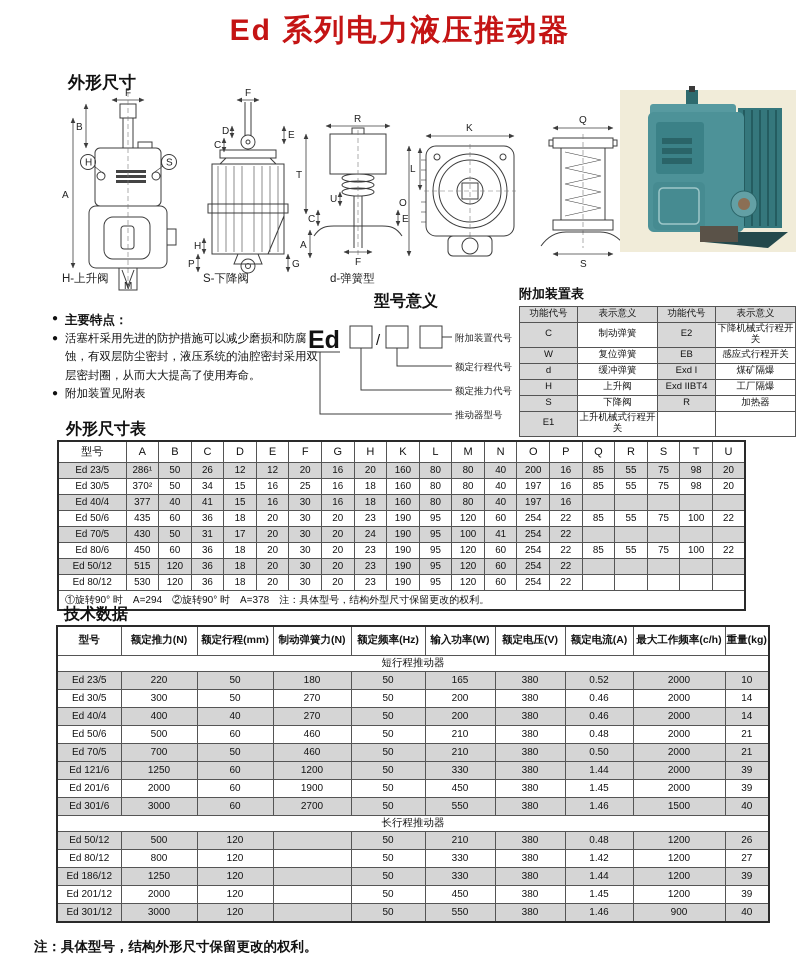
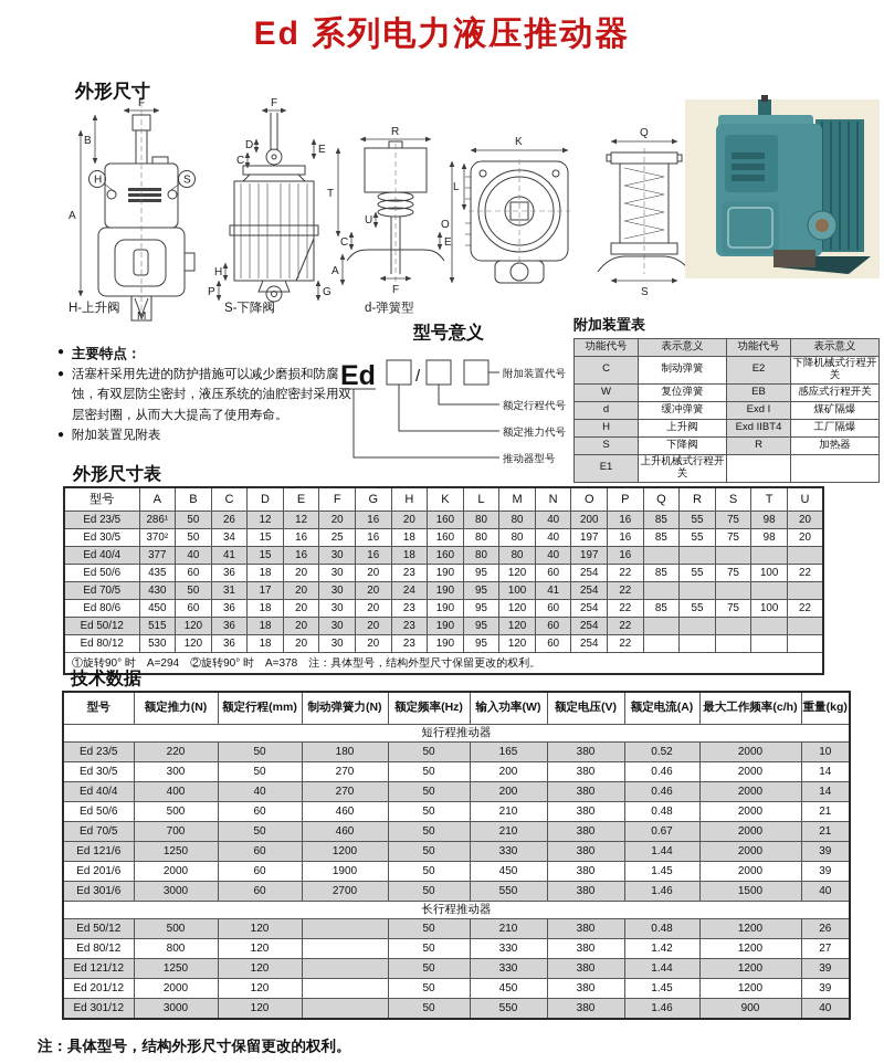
  Ed 系列电力液压推动器
  外形尺寸
  B
  A
  H
  S
  M
  F
  D
  C
  E
  H
  P
  G
  R
  T
  U
  C
  A
  E
  F
  K
  L
  O
  Q
  S
  H-上升阀
  S-下降阀
  d-弹簧型
  ●
  主要特点：
  ●
  活塞杆采用先进的防护措施可以减少磨损和防腐蚀，有双层防尘密封，液压系统的油腔密封采用双层密封圈，从而大大提高了使用寿命。
  ●
  附加装置见附表
  型号意义
  Ed
  /
  附加装置代号
  额定行程代号
  额定推力代号
  推动器型号
  附加装置表
  功能代号	表示意义	功能代号	表示意义
  C	制动弹簧	E2	下降机械式行程开关
  W	复位弹簧	EB	感应式行程开关
  d	缓冲弹簧	Exd I	煤矿隔爆
  H	上升阀	Exd IIBT4	工厂隔爆
  S	下降阀	R	加热器
  E1	上升机械式行程开关
  外形尺寸表
  型号	A	B	C	D	E	F	G	H	K	L	M	N	O	P	Q	R	S	T	U
  Ed 23/5	286¹	50	26	12	12	20	16	20	160	80	80	40	200	16	85	55	75	98	20
  Ed 30/5	370²	50	34	15	16	25	16	18	160	80	80	40	197	16	85	55	75	98	20
  Ed 40/4	377	40	41	15	16	30	16	18	160	80	80	40	197	16
  Ed 50/6	435	60	36	18	20	30	20	23	190	95	120	60	254	22	85	55	75	100	22
  Ed 70/5	430	50	31	17	20	30	20	24	190	95	100	41	254	22
  Ed 80/6	450	60	36	18	20	30	20	23	190	95	120	60	254	22	85	55	75	100	22
  Ed 50/12	515	120	36	18	20	30	20	23	190	95	120	60	254	22
  Ed 80/12	530	120	36	18	20	30	20	23	190	95	120	60	254	22
  ①旋转90° 时 A=294 ②旋转90° 时 A=378 注：具体型号，结构外型尺寸保留更改的权利。
  技术数据
  型号	额定推力(N)	额定行程(mm)	制动弹簧力(N)	额定频率(Hz)	输入功率(W)	额定电压(V)	额定电流(A)	最大工作频率(c/h)	重量(kg)
  短行程推动器
  Ed 23/5	220	50	180	50	165	380	0.52	2000	10
  Ed 30/5	300	50	270	50	200	380	0.46	2000	14
  Ed 40/4	400	40	270	50	200	380	0.46	2000	14
  Ed 50/6	500	60	460	50	210	380	0.48	2000	21
- Ed 70/5	700	50	460	50	210	380	0.50	2000	21
+ Ed 70/5	700	50	460	50	210	380	0.67	2000	21
  Ed 121/6	1250	60	1200	50	330	380	1.44	2000	39
  Ed 201/6	2000	60	1900	50	450	380	1.45	2000	39
  Ed 301/6	3000	60	2700	50	550	380	1.46	1500	40
  长行程推动器
  Ed 50/12	500	120		50	210	380	0.48	1200	26
  Ed 80/12	800	120		50	330	380	1.42	1200	27
- Ed 186/12	1250	120		50	330	380	1.44	1200	39
+ Ed 121/12	1250	120		50	330	380	1.44	1200	39
  Ed 201/12	2000	120		50	450	380	1.45	1200	39
  Ed 301/12	3000	120		50	550	380	1.46	900	40
  注：具体型号，结构外形尺寸保留更改的权利。
